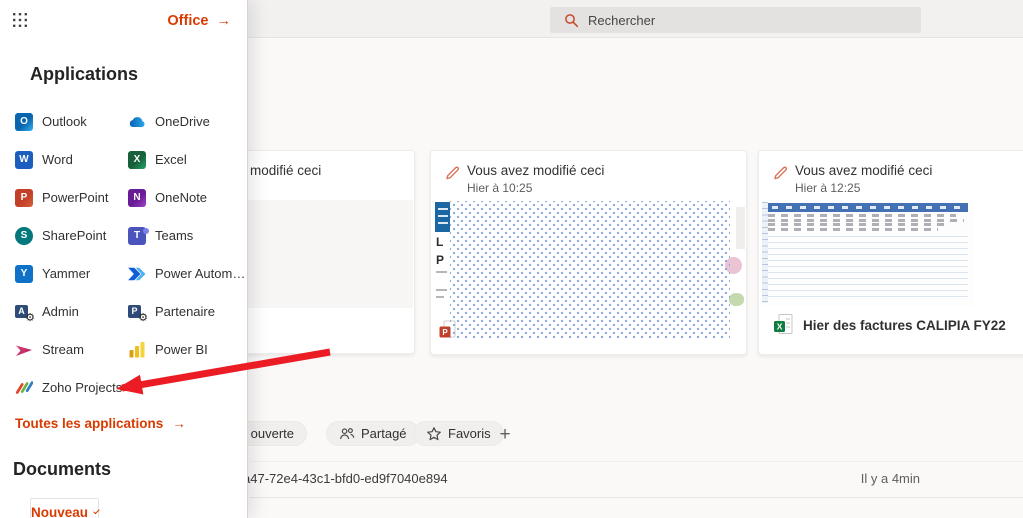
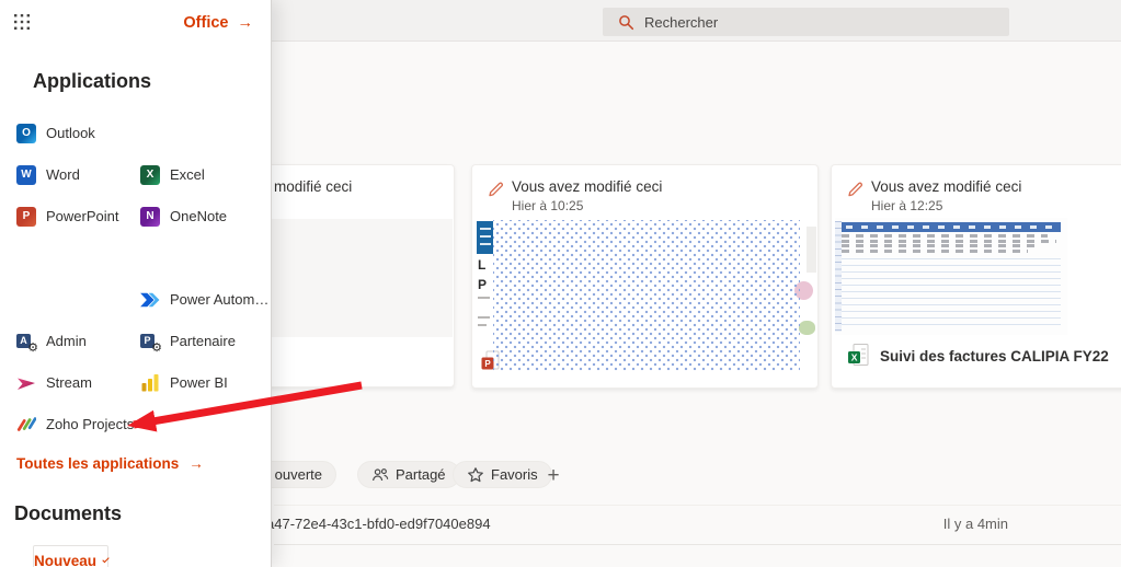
  Rechercher
  modifié ceci
  Vous avez modifié ceci
  Hier à 10:25
  L
  P
  P
  Vous avez modifié ceci
  Hier à 12:25
  X
- Hier des factures CALIPIA FY22
+ Suivi des factures CALIPIA FY22
  ouverte
  Partagé
  Favoris
  47-72e4-43c1-bfd0-ed9f7040e894
  Il y a 4min
  Office
  Applications
  O
  Outlook
- OneDrive
  W
  Word
  X
  Excel
  P
  PowerPoint
  N
  OneNote
- S
- SharePoint
- T
- Teams
- Y
- Yammer
  Power Autom…
  A
  Admin
  P
  Partenaire
  Stream
  Power BI
  Zoho Projects
  Toutes les applications
  Documents
  Nouveau
